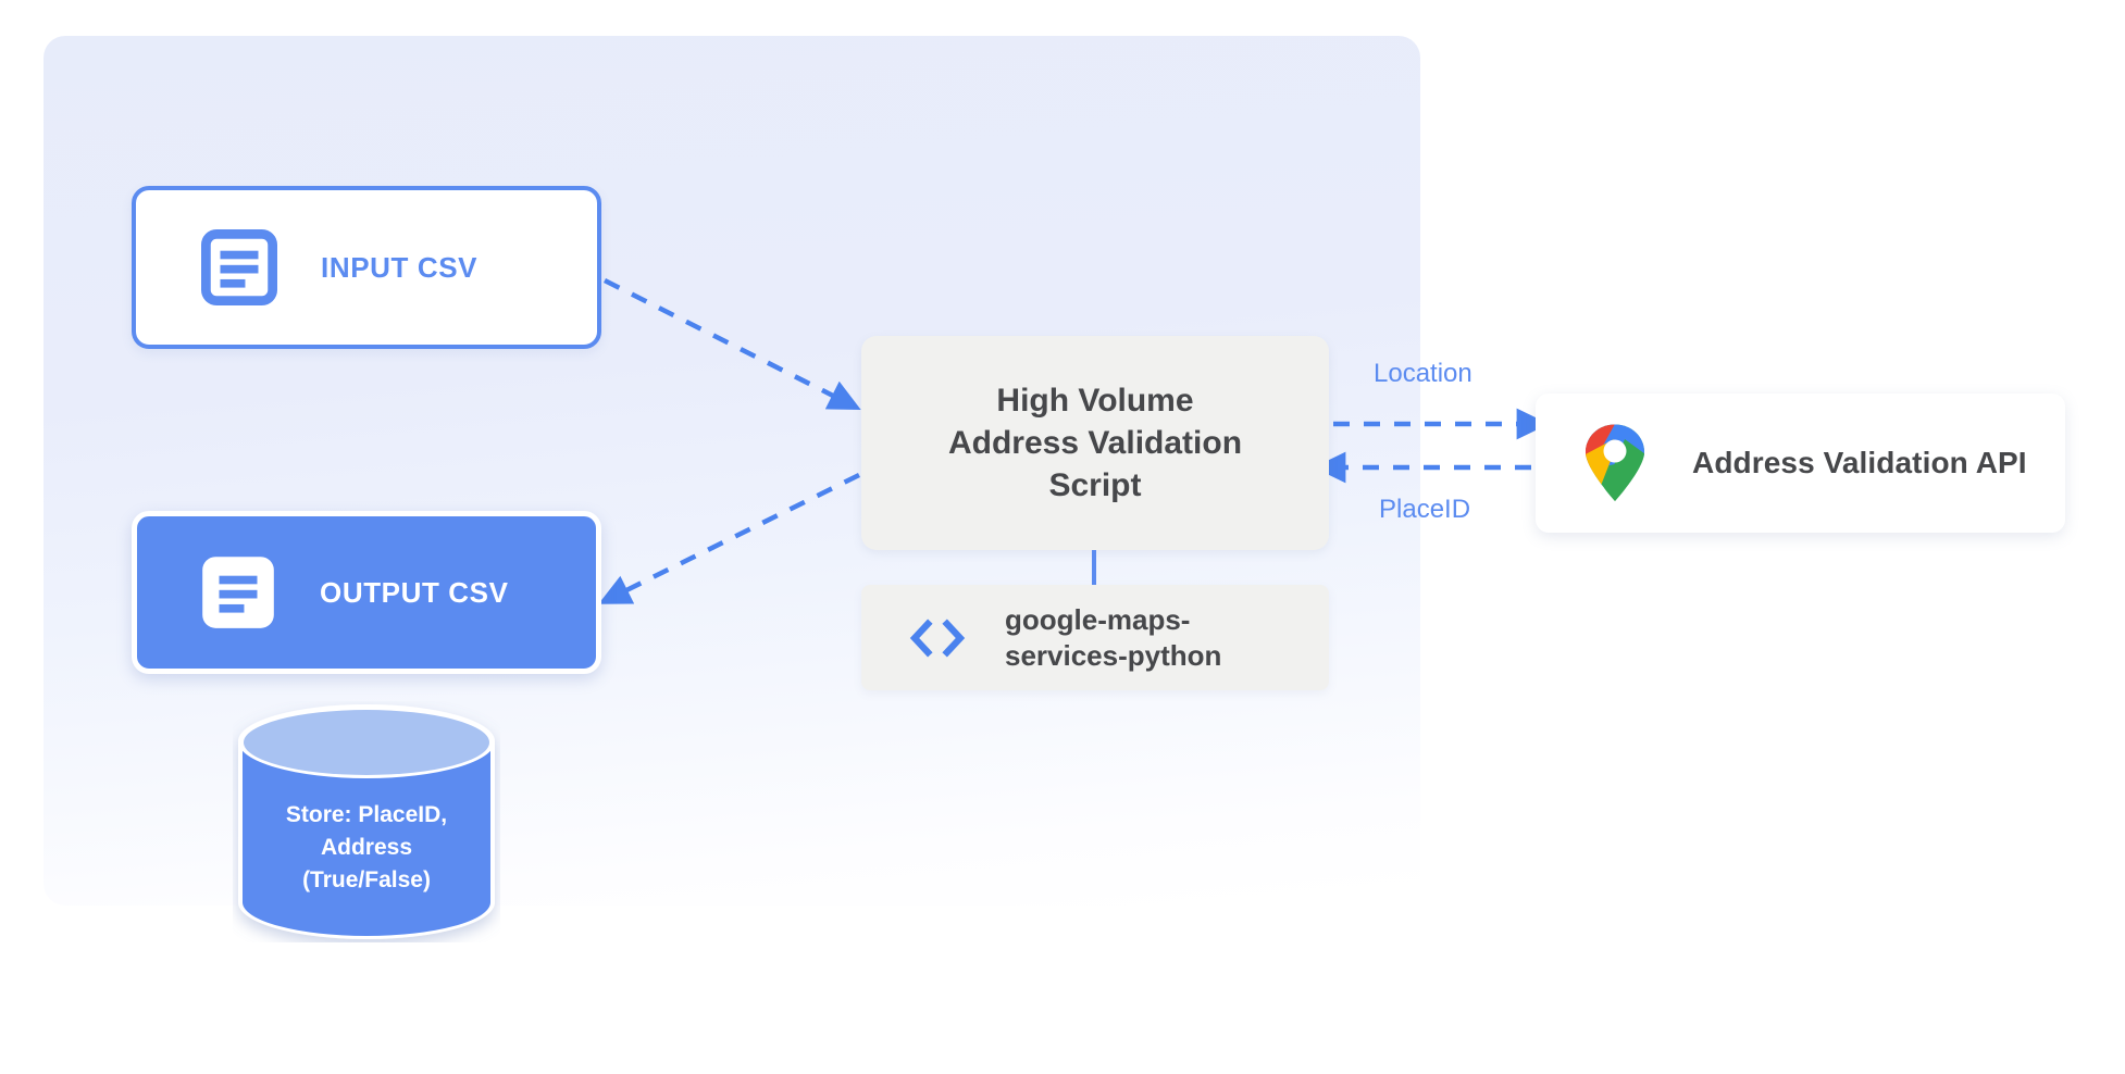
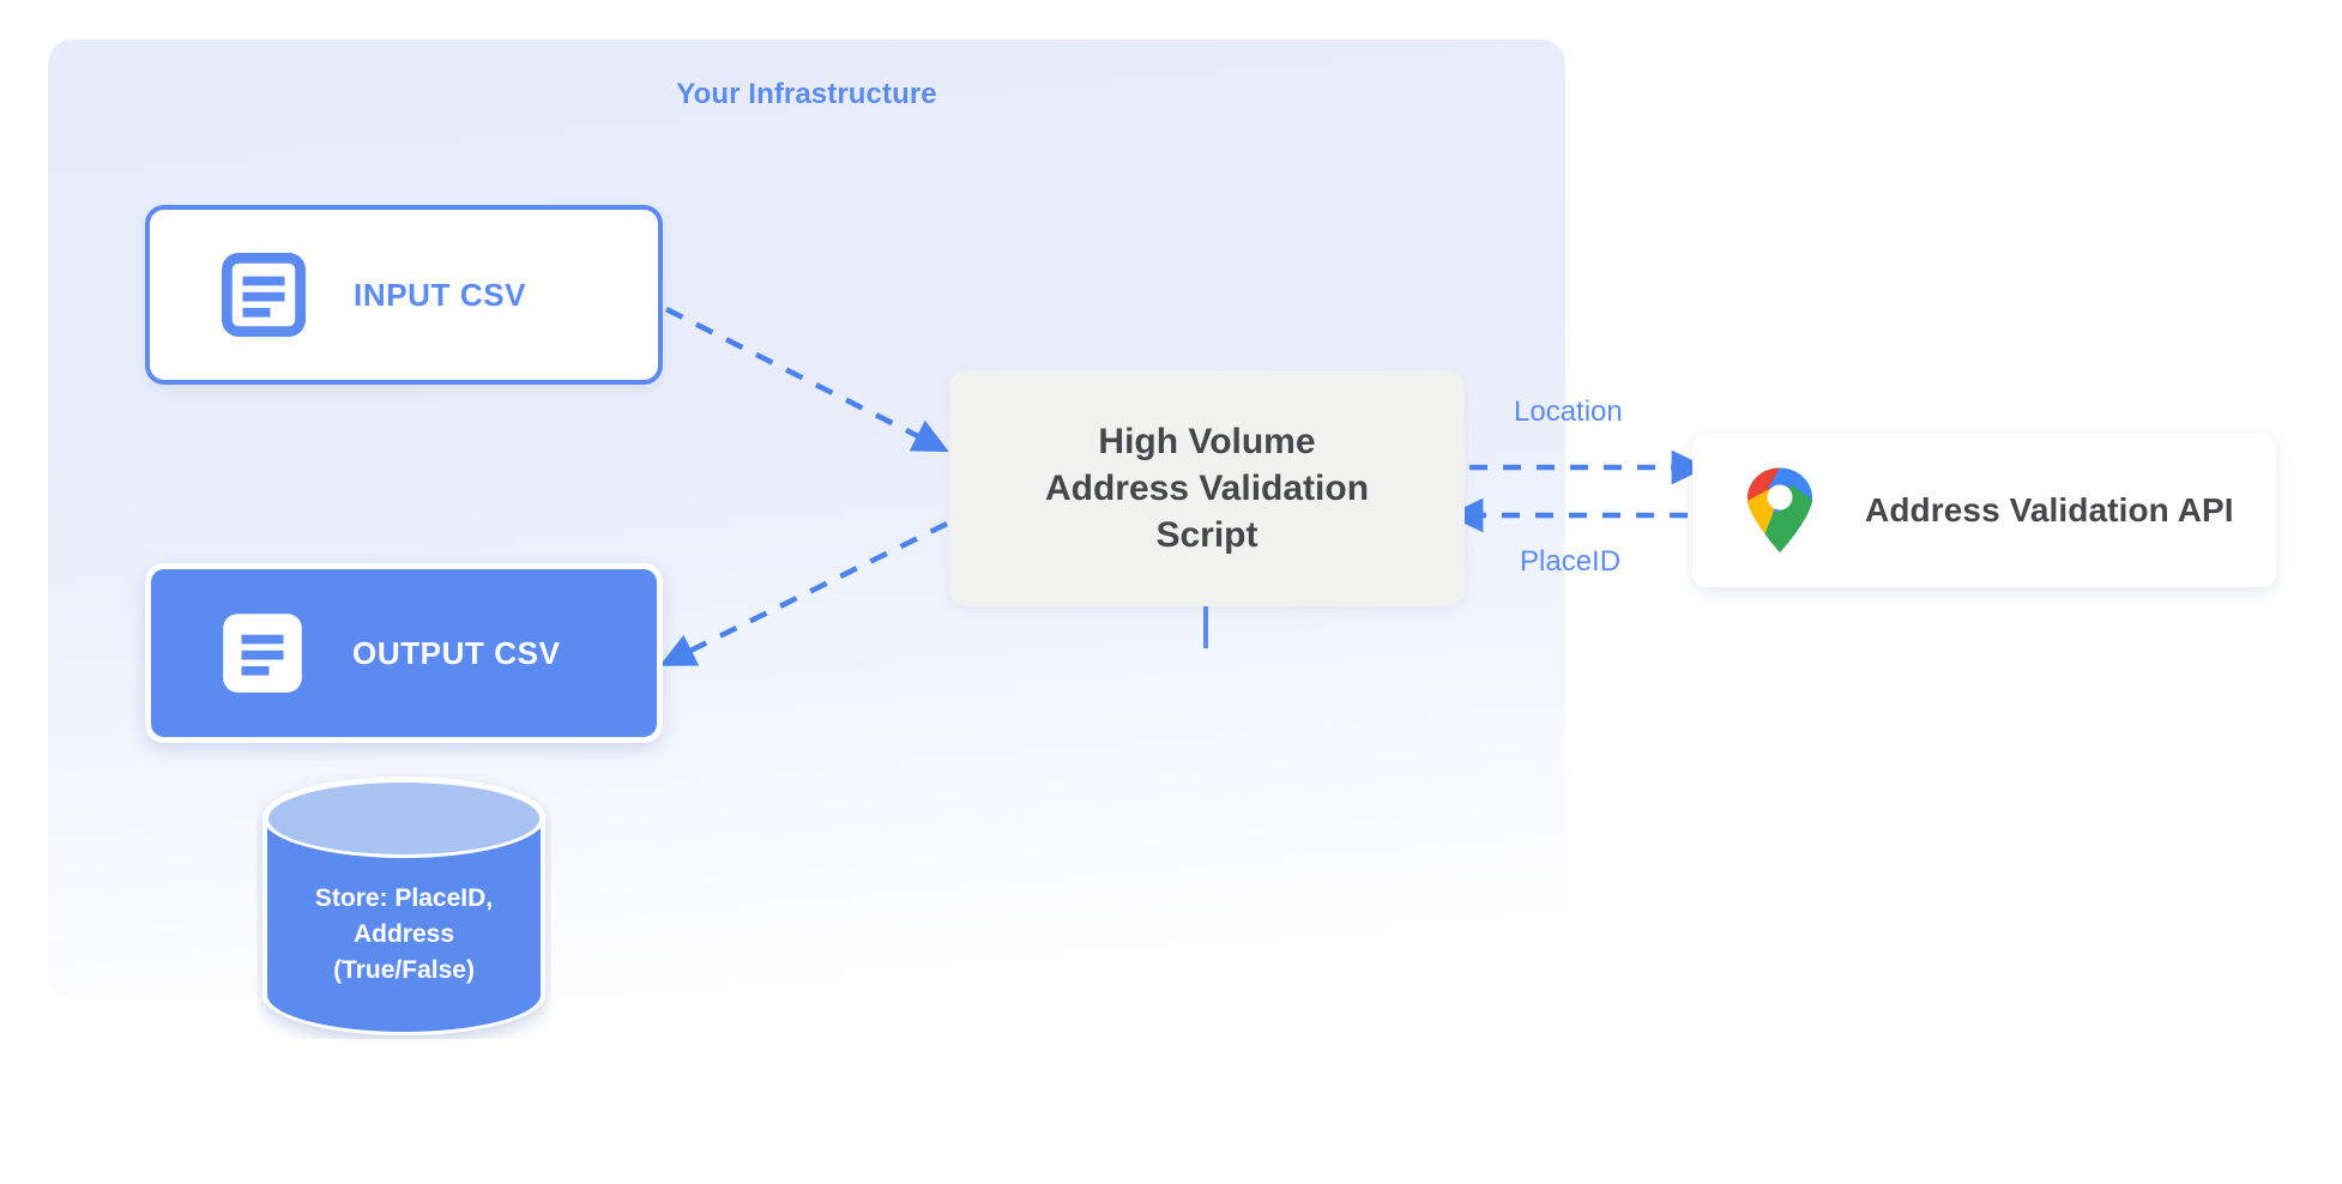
+ Your Infrastructure
  INPUT CSV
  OUTPUT CSV
  High Volume
  Address Validation
  Script
- google-maps-
- services-python
  Address Validation API
  Location
  PlaceID
  Store: PlaceID,
  Address
  (True/False)
